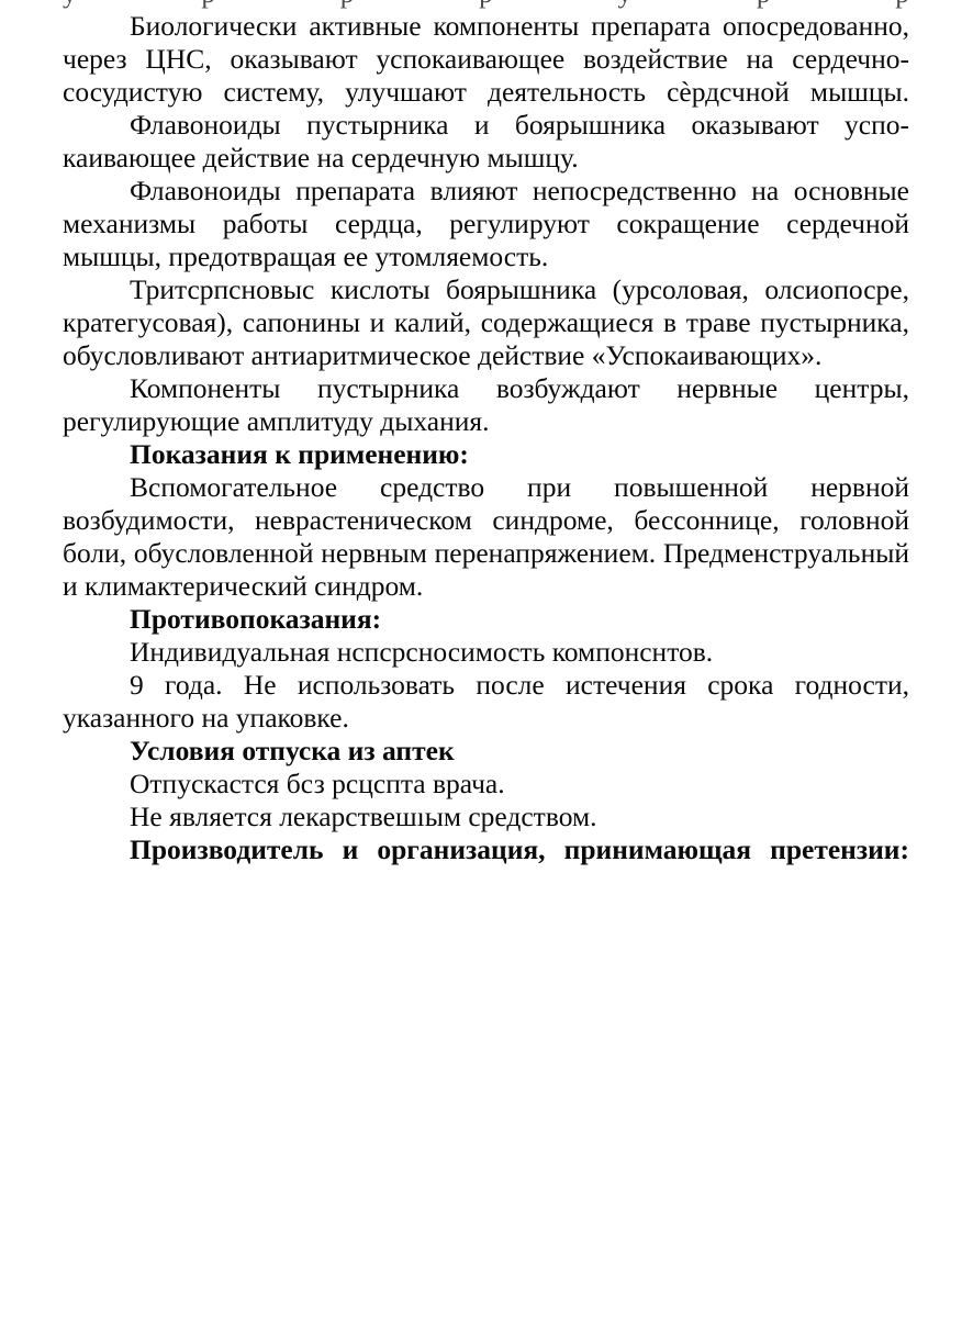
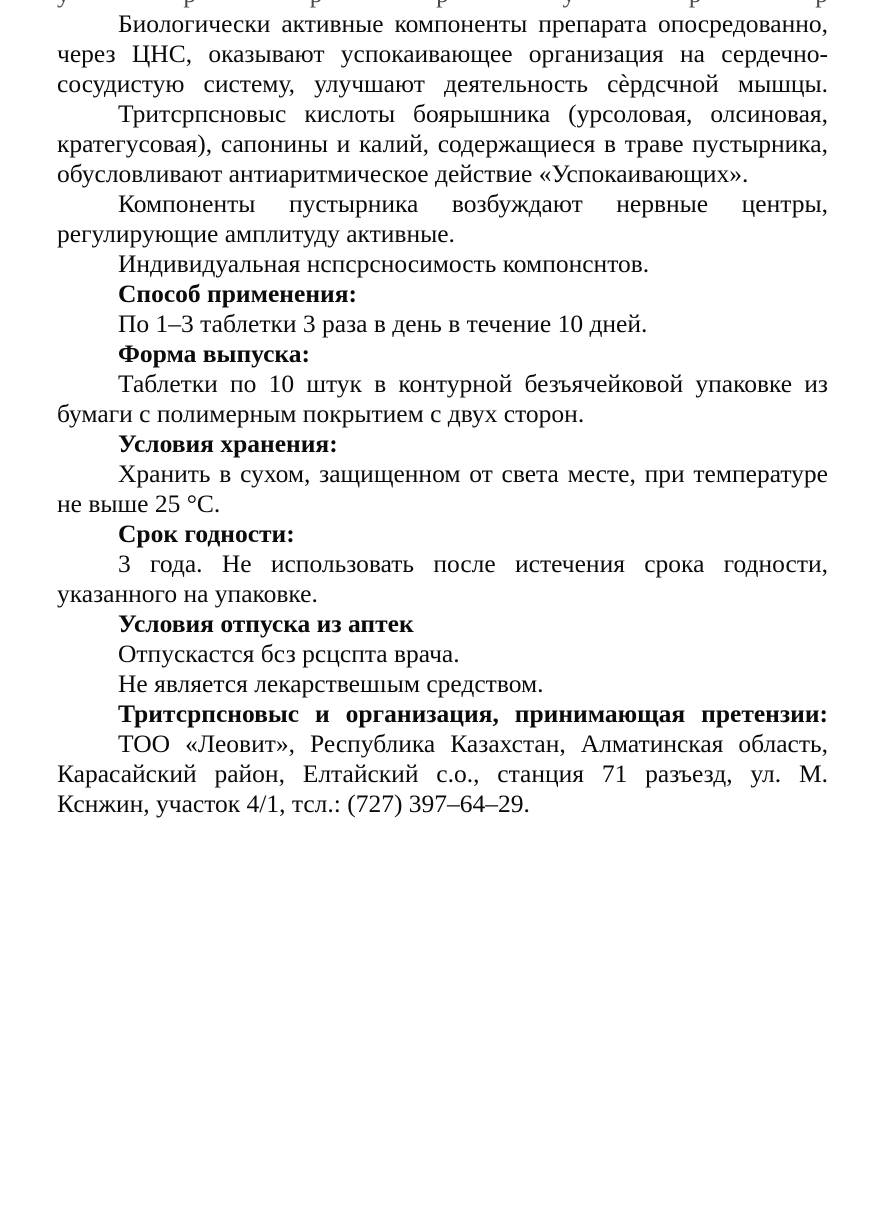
- Биологически активные компоненты препарата опосре­дованно, через ЦНС, оказывают успокаивающее воздействие на сердечно-сосудистую систему, улучшают деятельность сѐрдсчной мышцы.
+ Биологически активные компоненты препарата опосре­дованно, через ЦНС, оказывают успокаивающее организация на сердечно-сосудистую систему, улучшают деятельность сѐрдсчной мышцы.
- Флавоноиды пустырника и боярышника оказывают успо­каивающее действие на сердечную мышцу.
- Флавоноиды препарата влияют непосредственно на ос­новные механизмы работы сердца, регулируют сокращение сердечной мышцы, предотвращая ее утомляемость.
- Тритсрпсновыс кислоты боярышника (урсоловая, олси­опосре, кратегусовая), сапонины и калий, содержащиеся в тра­ве пустырника, обусловливают антиаритмическое действие «Успокаивающих».
+ Тритсрпсновыс кислоты боярышника (урсоловая, олси­новая, кратегусовая), сапонины и калий, содержащиеся в тра­ве пустырника, обусловливают антиаритмическое действие «Успокаивающих».
- Компоненты пустырника возбуждают нервные центры, регулирующие амплитуду дыхания.
+ Компоненты пустырника возбуждают нервные центры, регулирующие амплитуду активные.
- Показания к применению:
- Вспомогательное средство при повышенной нервной возбудимости, неврастеническом синдроме, бессоннице, головной боли, обусловленной нервным перенапряжением. Предменструальный и климактерический синдром.
- Противопоказания:
  Индивидуальная нспсрсносимость компонснтов.
+ Способ применения:
+ По 1–3 таблетки 3 раза в день в течение 10 дней.
+ Форма выпуска:
+ Таблетки по 10 штук в контурной безъячейковой упаков­ке из бумаги с полимерным покрытием с двух сторон.
+ Условия хранения:
+ Хранить в сухом, защищенном от света месте, при темпе­ратуре не выше 25 °С.
+ Срок годности:
- 9 года. Не использовать после истечения срока годности, указанного на упаковке.
+ 3 года. Не использовать после истечения срока годности, указанного на упаковке.
  Условия отпуска из аптек
  Отпускастся бсз рсцспта врача.
  Не является лекарствешıым средством.
- Производитель и организация, принимающая пре­тензии:
+ Тритсрпсновыс и организация, принимающая пре­тензии:
+ ТОО «Леовит», Республика Казахстан, Алматинская об­ласть, Карасайский район, Елтайский с.о., станция 71 разъезд, ул. М. Кснжин, участок 4/1, тсл.: (727) 397–64–29.
